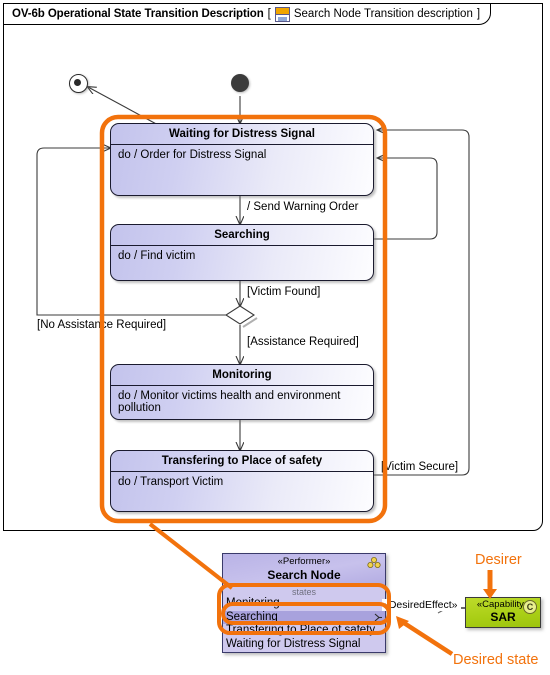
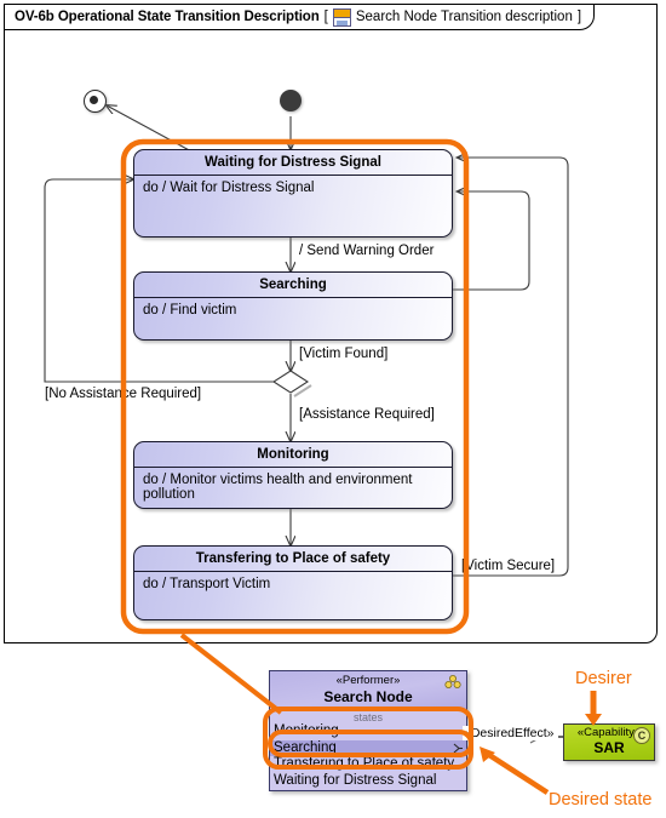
  OV-6b Operational State Transition Description
  [
  Search Node Transition description
  ]
  Waiting for Distress Signal
- do / Order for Distress Signal
+ do / Wait for Distress Signal
  Searching
  do / Find victim
  Monitoring
  do / Monitor victims health and environment pollution
  Transfering to Place of safety
  do / Transport Victim
  / Send Warning Order
  [Victim Found]
  [No Assistane Required]
  [Assistance Required]
  [Victim Secure]
  «Performer»
  Search Node
  states
  Searching
  Transfering to Place of safety
  Waiting for Distress Signal
  C
  «Capability
  SAR
  DesiredEffect»
  Desirer
  Desired state
